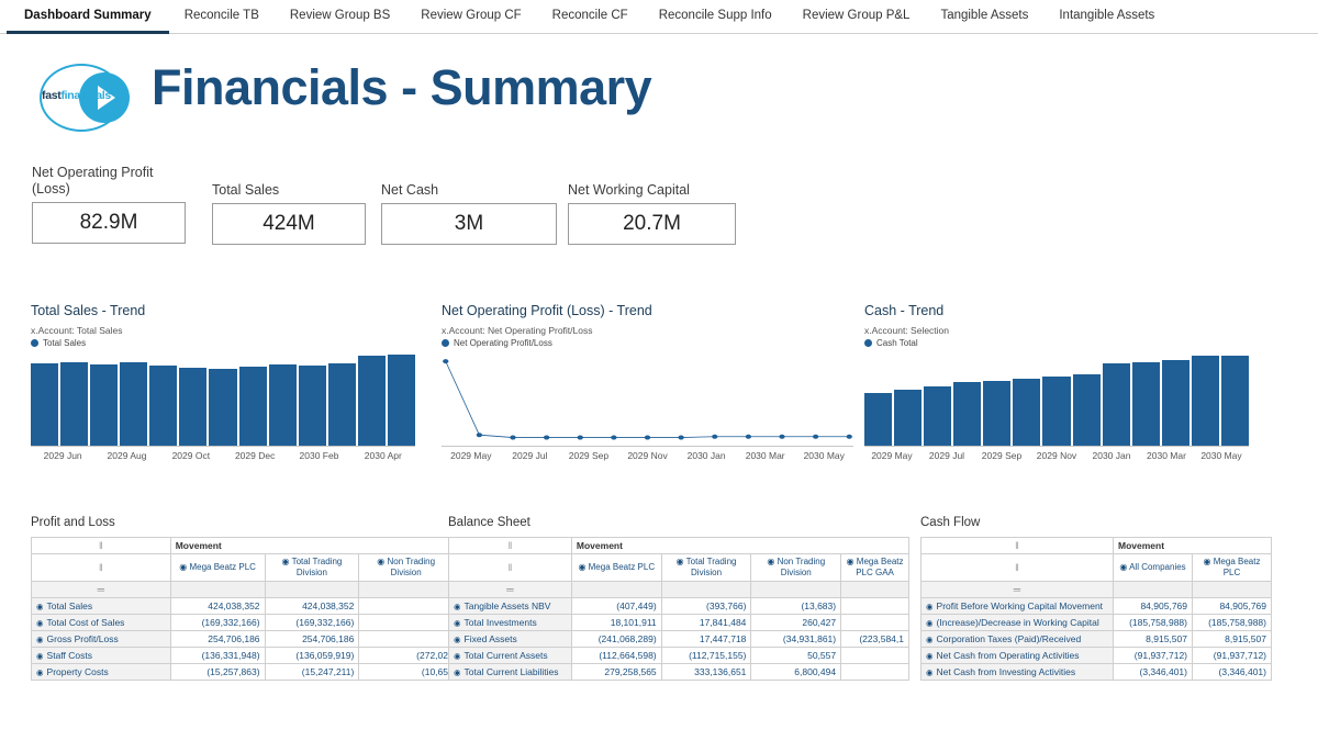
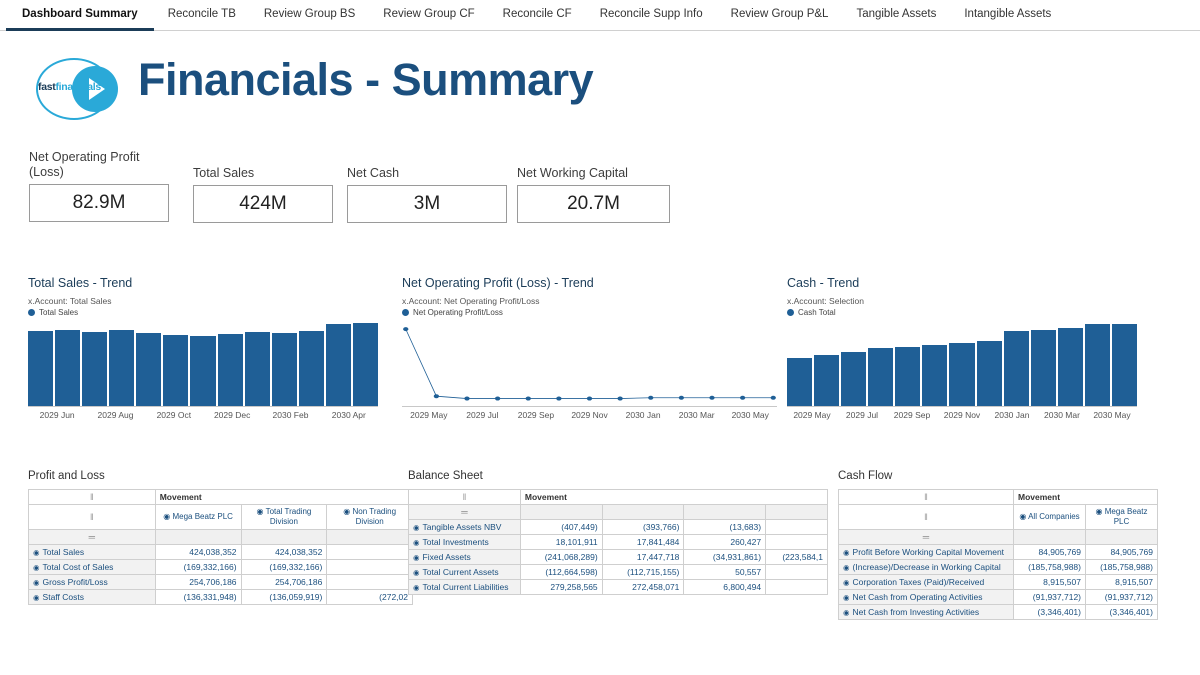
  Dashboard Summary
  Reconcile TB
  Review Group BS
  Review Group CF
  Reconcile CF
  Reconcile Supp Info
  Review Group P&L
  Tangible Assets
  Intangible Assets
  fastfinancials
  Financials - Summary
  Net Operating Profit (Loss)
  82.9M
  Total Sales
  424M
  Net Cash
  3M
  Net Working Capital
  20.7M
  Total Sales - Trend
  x.Account: Total Sales
  Total Sales
  2029 Jun
  2029 Aug
  2029 Oct
  2029 Dec
  2030 Feb
  2030 Apr
  Net Operating Profit (Loss) - Trend
  x.Account: Net Operating Profit/Loss
  Net Operating Profit/Loss
  2029 May
  2029 Jul
  2029 Sep
  2029 Nov
  2030 Jan
  2030 Mar
  2030 May
  Cash - Trend
  x.Account: Selection
  Cash Total
  2029 May
  2029 Jul
  2029 Sep
  2029 Nov
  2030 Jan
  2030 Mar
  2030 May
  Profit and Loss
  ‖	Movement
  ‖	◉ Mega Beatz PLC	◉ Total Trading Division	◉ Non Trading Division
  ═
  ◉ Total Sales	424,038,352	424,038,352
  ◉ Total Cost of Sales	(169,332,166)	(169,332,166)
  ◉ Gross Profit/Loss	254,706,186	254,706,186
  ◉ Staff Costs	(136,331,948)	(136,059,919)	(272,02
- ◉ Property Costs	(15,257,863)	(15,247,211)	(10,65
  Balance Sheet
  ‖	Movement
- ‖	◉ Mega Beatz PLC	◉ Total Trading Division	◉ Non Trading Division	◉ Mega Beatz PLC GAA
  ═
  ◉ Tangible Assets NBV	(407,449)	(393,766)	(13,683)
  ◉ Total Investments	18,101,911	17,841,484	260,427
  ◉ Fixed Assets	(241,068,289)	17,447,718	(34,931,861)	(223,584,1
  ◉ Total Current Assets	(112,664,598)	(112,715,155)	50,557
- ◉ Total Current Liabilities	279,258,565	333,136,651	6,800,494
+ ◉ Total Current Liabilities	279,258,565	272,458,071	6,800,494
  Cash Flow
  ‖	Movement
  ‖	◉ All Companies	◉ Mega Beatz PLC
  ═
  ◉ Profit Before Working Capital Movement	84,905,769	84,905,769
  ◉ (Increase)/Decrease in Working Capital	(185,758,988)	(185,758,988)
  ◉ Corporation Taxes (Paid)/Received	8,915,507	8,915,507
  ◉ Net Cash from Operating Activities	(91,937,712)	(91,937,712)
  ◉ Net Cash from Investing Activities	(3,346,401)	(3,346,401)
